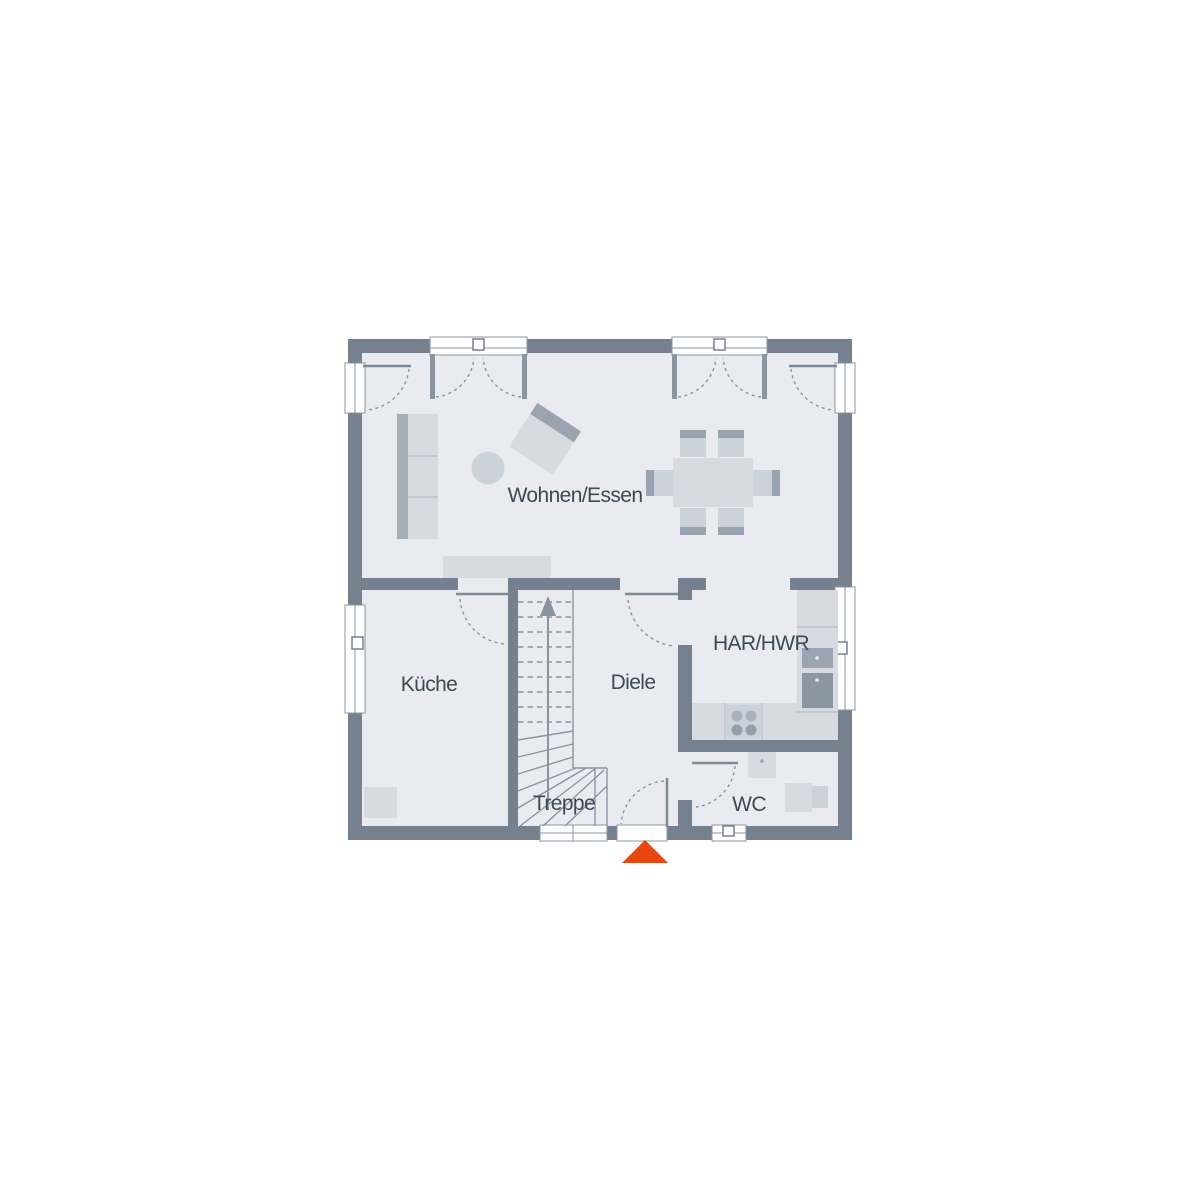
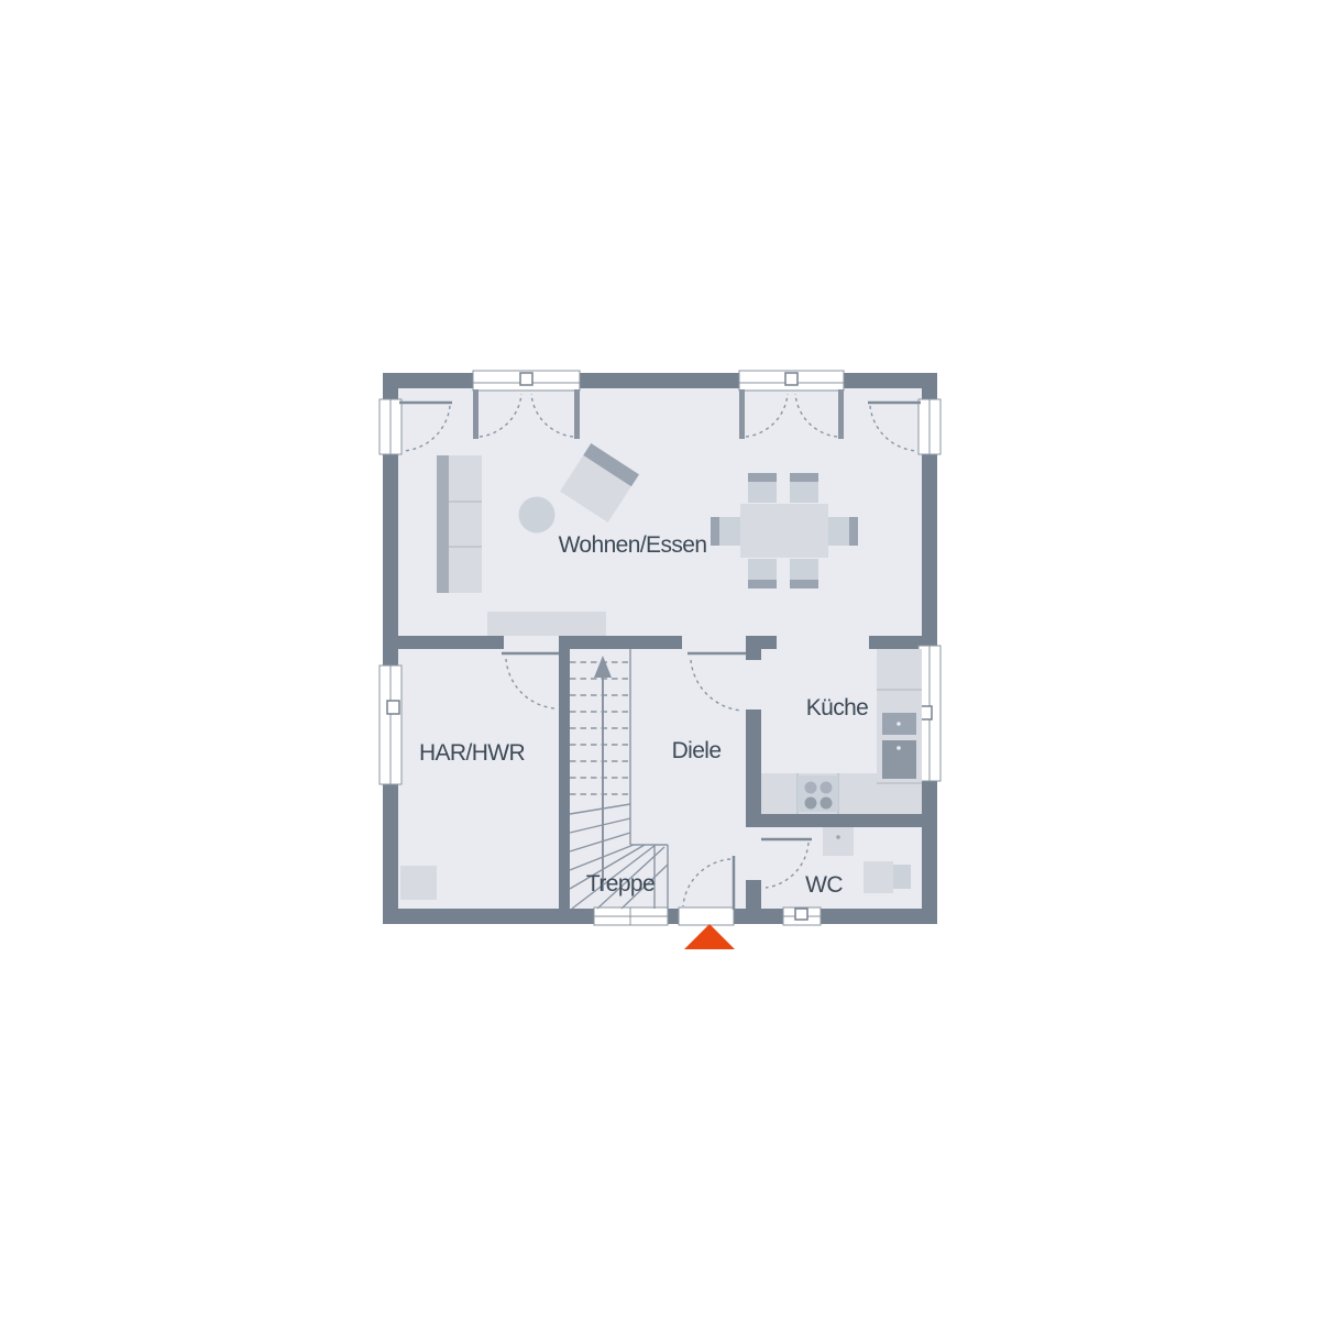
  Wohnen/Essen
- Küche
+ HAR/HWR
  Diele
- HAR/HWR
+ Küche
  Treppe
  WC
